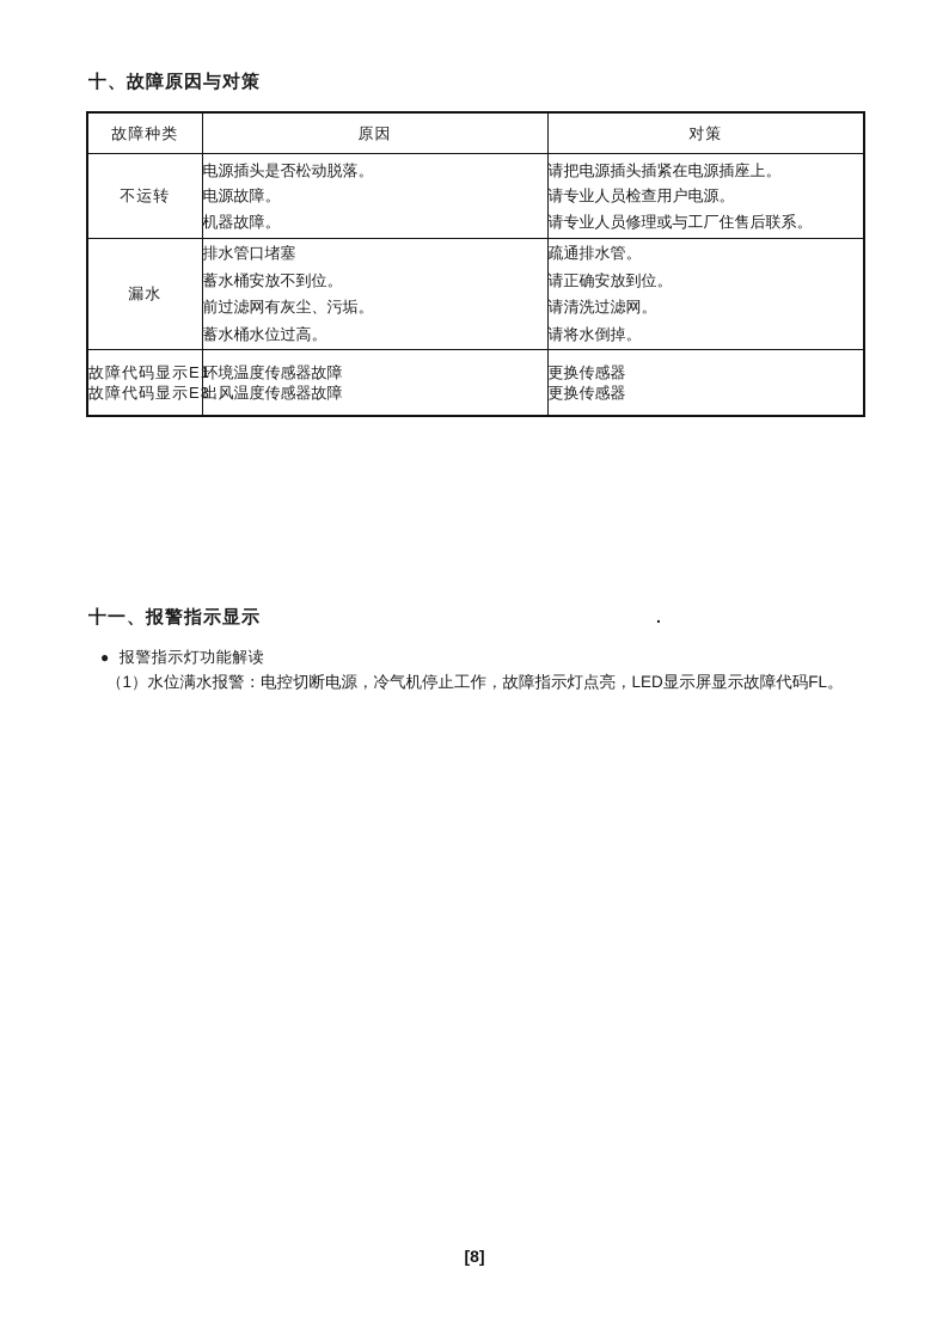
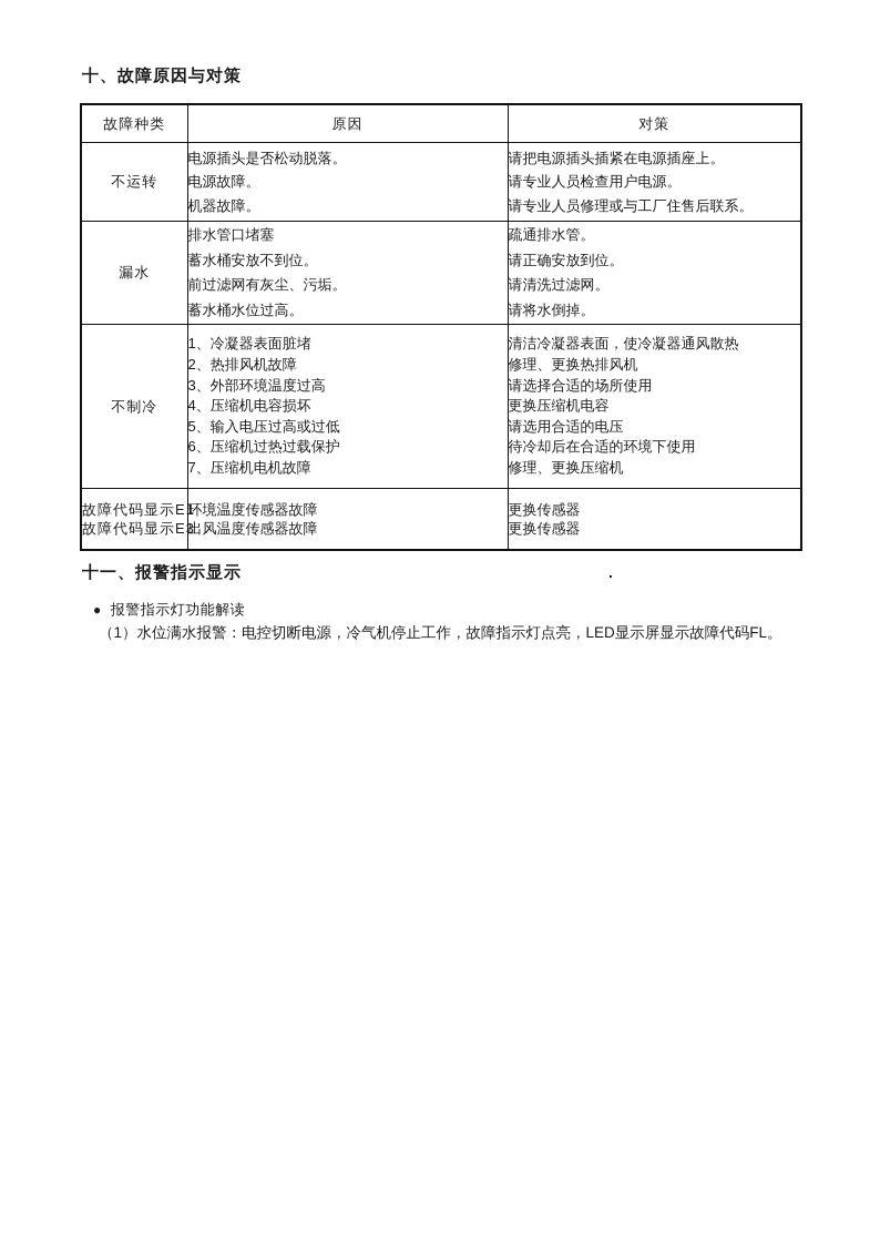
  十、故障原因与对策
  故障种类	原因	对策
  不运转	电源插头是否松动脱落。 电源故障。 机器故障。	请把电源插头插紧在电源插座上。 请专业人员检查用户电源。 请专业人员修理或与工厂住售后联系。
  漏水	排水管口堵塞 蓄水桶安放不到位。 前过滤网有灰尘、污垢。 蓄水桶水位过高。	疏通排水管。 请正确安放到位。 请清洗过滤网。 请将水倒掉。
+ 不制冷	1、冷凝器表面脏堵 2、热排风机故障 3、外部环境温度过高 4、压缩机电容损坏 5、输入电压过高或过低 6、压缩机过热过载保护 7、压缩机电机故障	清洁冷凝器表面，使冷凝器通风散热 修理、更换热排风机 请选择合适的场所使用 更换压缩机电容 请选用合适的电压 待冷却后在合适的环境下使用 修理、更换压缩机
  故障代码显示E 故障代码显示E	环境温度传感器故障 出风温度传感器故障	更换传感器 更换传感器
  十一、报警指示显示
  .
  ●
  报警指示灯功能解读
  （1）水位满水报警：电控切断电源，冷气机停止工作，故障指示灯点亮，LED显示屏显示故障代码FL。
- [8]
